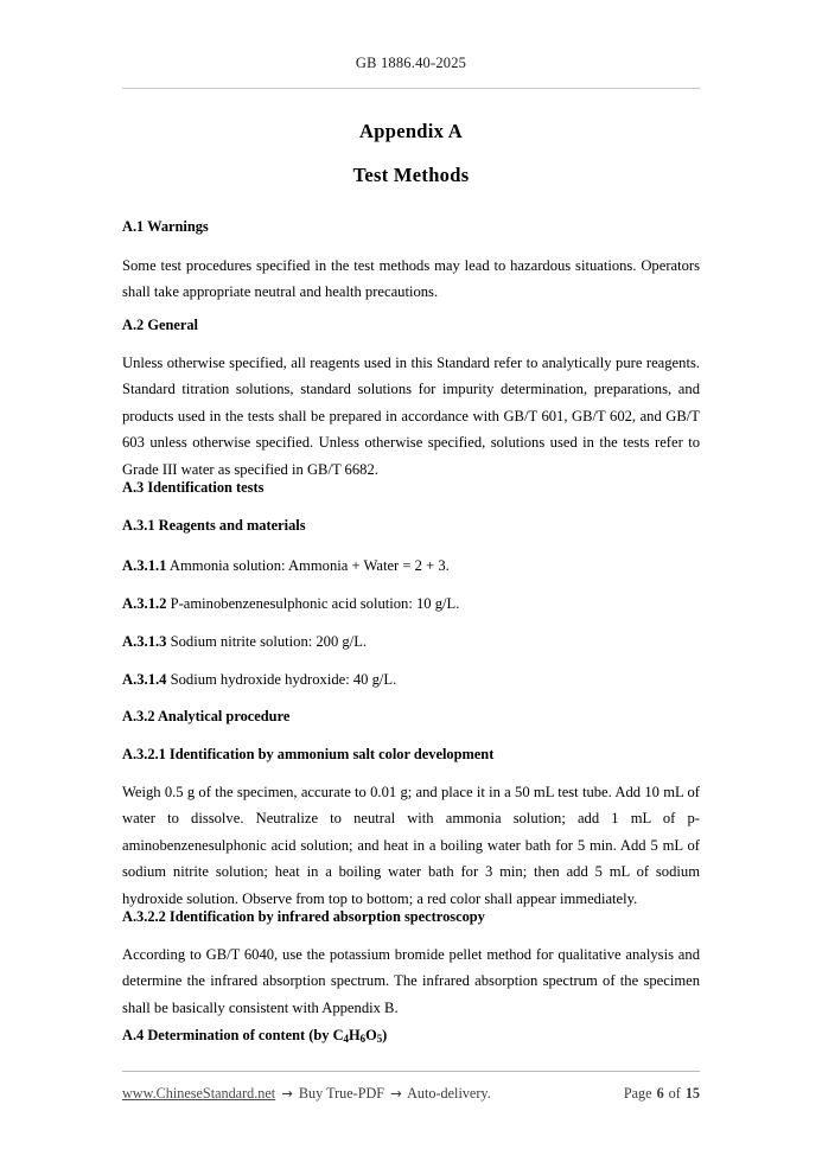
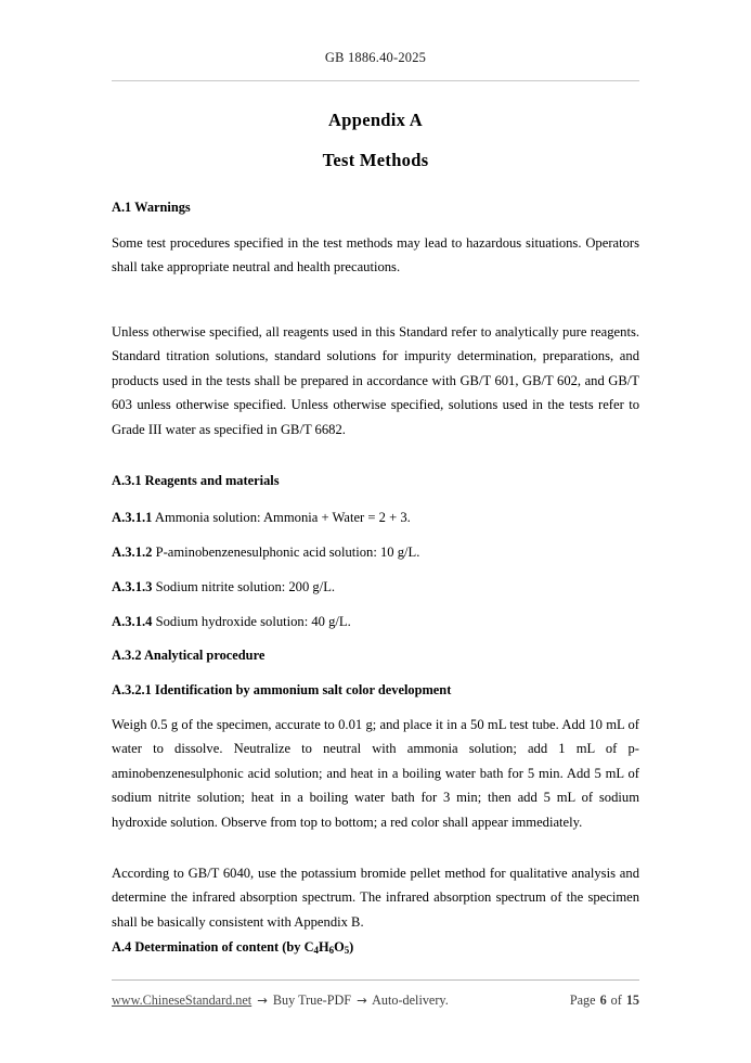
  GB 1886.40-2025
  Appendix A
  Test Methods
  A.1 Warnings
  Some test procedures specified in the test methods may lead to hazardous situations. Operators shall take appropriate neutral and health precautions.
- A.2 General
  Unless otherwise specified, all reagents used in this Standard refer to analytically pure reagents. Standard titration solutions, standard solutions for impurity determination, preparations, and products used in the tests shall be prepared in accordance with GB/T 601, GB/T 602, and GB/T 603 unless otherwise specified. Unless otherwise specified, solutions used in the tests refer to Grade III water as specified in GB/T 6682.
- A.3 Identification tests
  A.3.1 Reagents and materials
  A.3.1.1 Ammonia solution: Ammonia + Water = 2 + 3.
  A.3.1.2 P-aminobenzenesulphonic acid solution: 10 g/L.
  A.3.1.3 Sodium nitrite solution: 200 g/L.
- A.3.1.4 Sodium hydroxide hydroxide: 40 g/L.
+ A.3.1.4 Sodium hydroxide solution: 40 g/L.
  A.3.2 Analytical procedure
  A.3.2.1 Identification by ammonium salt color development
  Weigh 0.5 g of the specimen, accurate to 0.01 g; and place it in a 50 mL test tube. Add 10 mL of water to dissolve. Neutralize to neutral with ammonia solution; add 1 mL of p-aminobenzenesulphonic acid solution; and heat in a boiling water bath for 5 min. Add 5 mL of sodium nitrite solution; heat in a boiling water bath for 3 min; then add 5 mL of sodium hydroxide solution. Observe from top to bottom; a red color shall appear immediately.
- A.3.2.2 Identification by infrared absorption spectroscopy
  According to GB/T 6040, use the potassium bromide pellet method for qualitative analysis and determine the infrared absorption spectrum. The infrared absorption spectrum of the specimen shall be basically consistent with Appendix B.
  A.4 Determination of content (by C4H6O5)
  www.ChineseStandard.net → Buy True-PDF → Auto-delivery.
  Page 6 of 15
